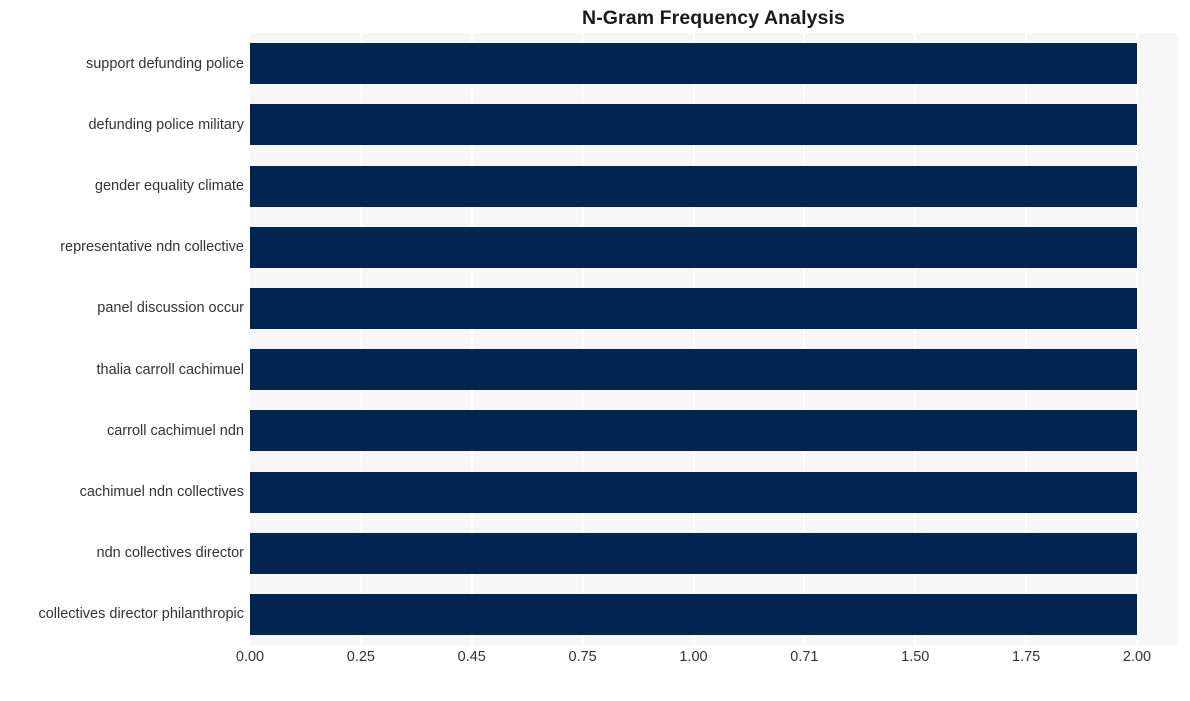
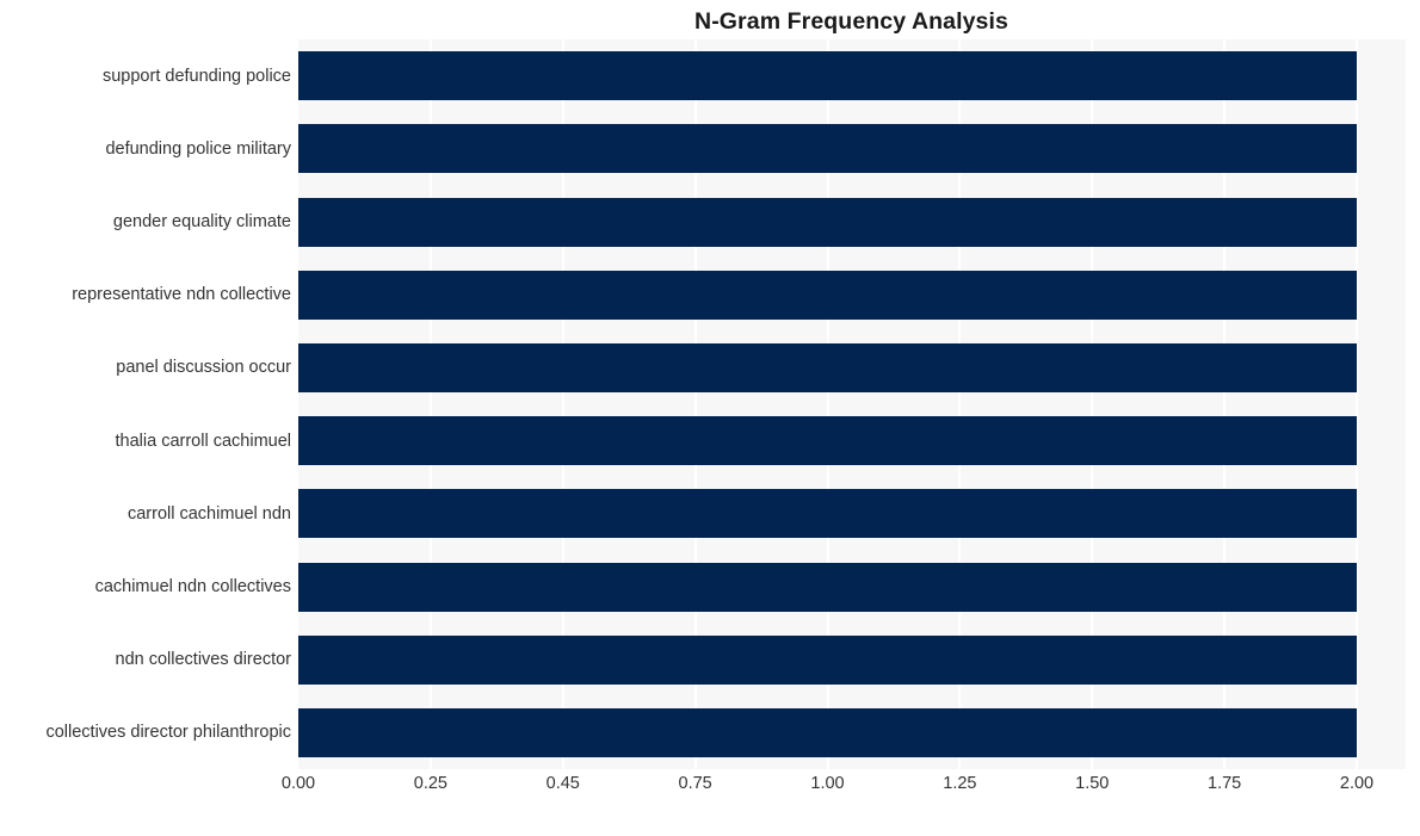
  N-Gram Frequency Analysis
  support defunding police
  defunding police military
  gender equality climate
  representative ndn collective
  panel discussion occur
  thalia carroll cachimuel
  carroll cachimuel ndn
  cachimuel ndn collectives
  ndn collectives director
  collectives director philanthropic
  0.00
  0.25
  0.45
  0.75
  1.00
- 0.71
+ 1.25
  1.50
  1.75
  2.00
